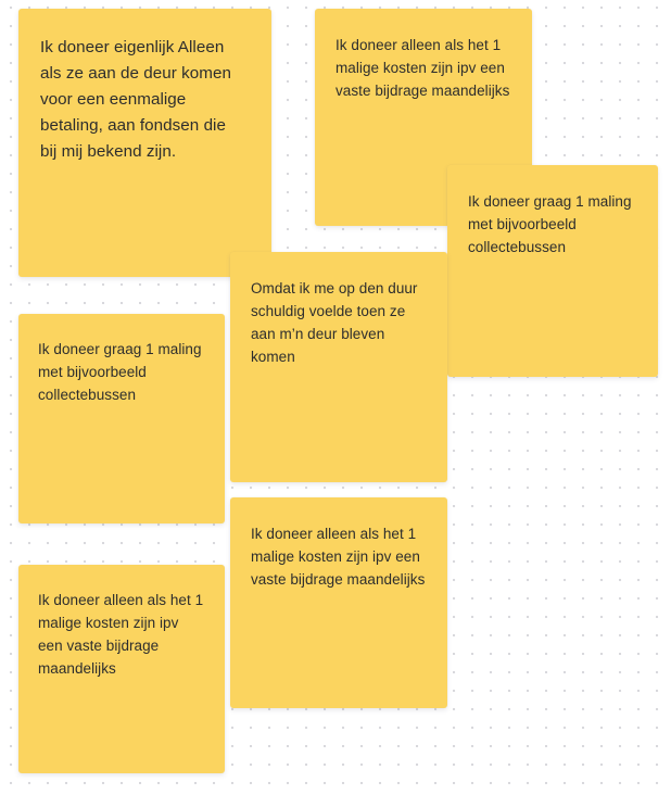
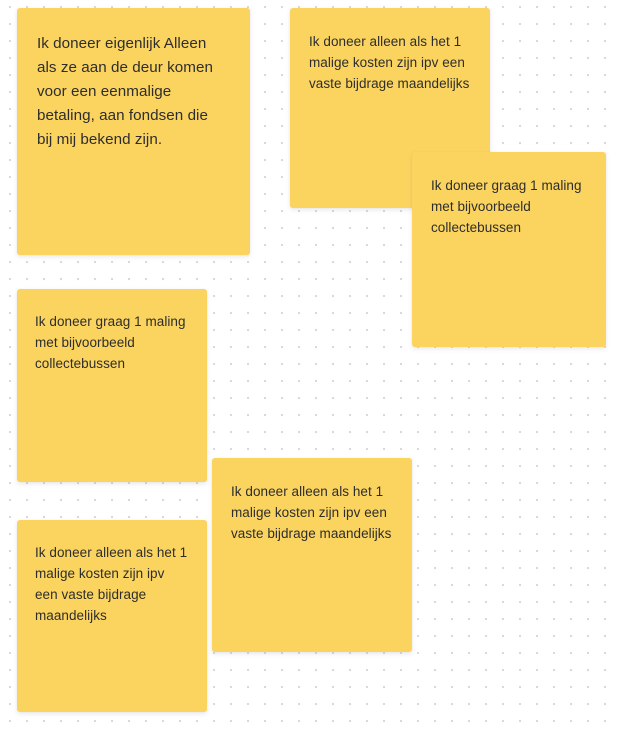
  Ik doneer eigenlijk Alleen als ze aan de deur komen voor een eenmalige betaling, aan fondsen die bij mij bekend zijn.
  Ik doneer alleen als het 1 malige kosten zijn ipv een vaste bijdrage maandelijks
  Ik doneer graag 1 maling met bijvoorbeeld collectebussen
- Omdat ik me op den duur schuldig voelde toen ze aan m’n deur bleven komen
  Ik doneer graag 1 maling met bijvoorbeeld collectebussen
  Ik doneer alleen als het 1 malige kosten zijn ipv een vaste bijdrage maandelijks
  Ik doneer alleen als het 1 malige kosten zijn ipv een vaste bijdrage maandelijks
